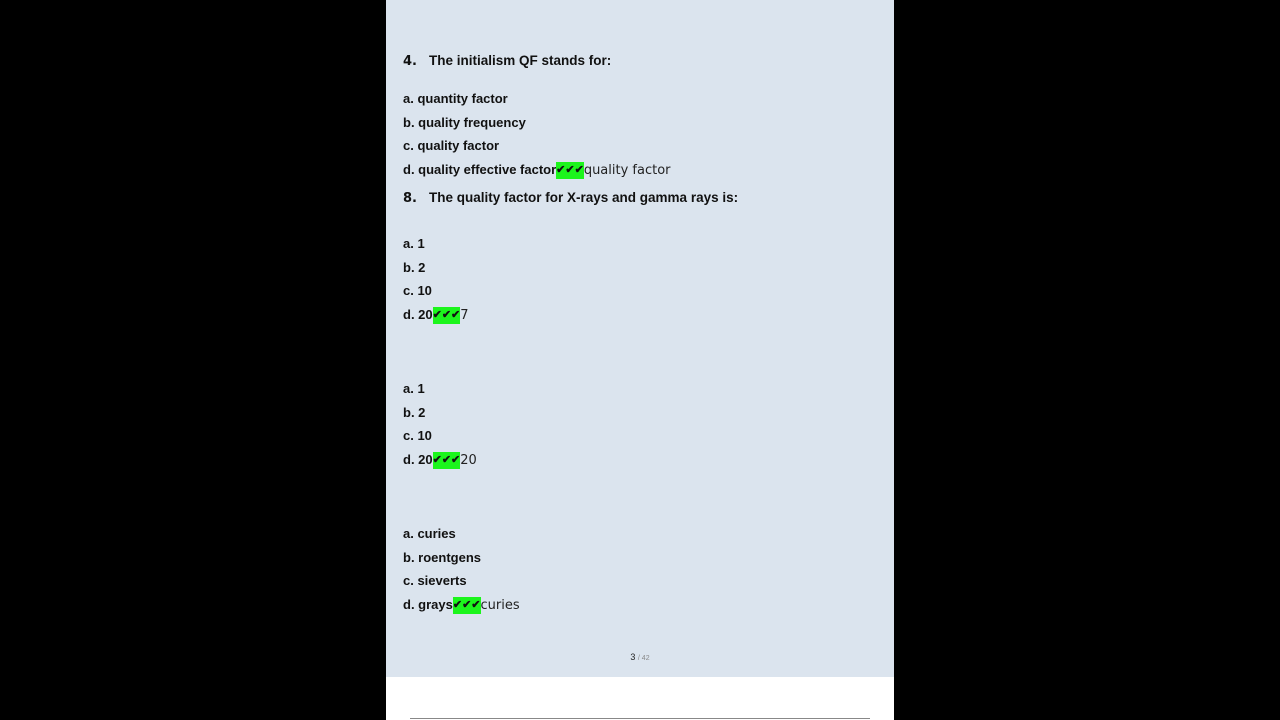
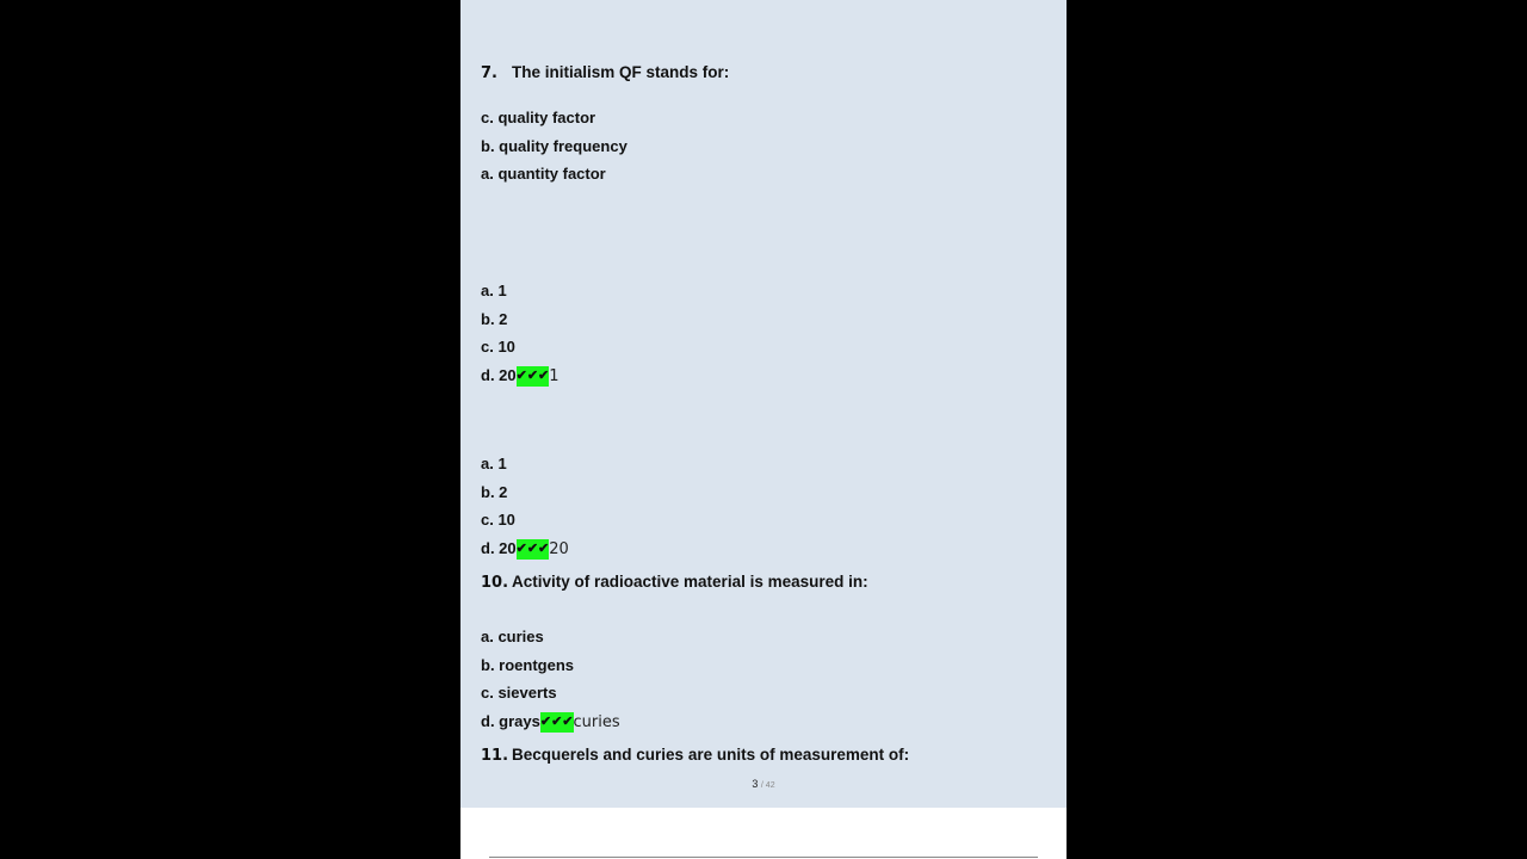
- 4. The initialism QF stands for:
+ 7. The initialism QF stands for:
- a. quantity factor
+ c. quality factor
  b. quality frequency
- c. quality factor
+ a. quantity factor
- d. quality effective factor✔✔✔quality factor
- 8. The quality factor for X-rays and gamma rays is:
  a. 1
  b. 2
  c. 10
- d. 20✔✔✔7
+ d. 20✔✔✔1
  a. 1
  b. 2
  c. 10
  d. 20✔✔✔20
+ 10. Activity of radioactive material is measured in:
  a. curies
  b. roentgens
  c. sieverts
  d. grays✔✔✔curies
+ 11. Becquerels and curies are units of measurement of:
